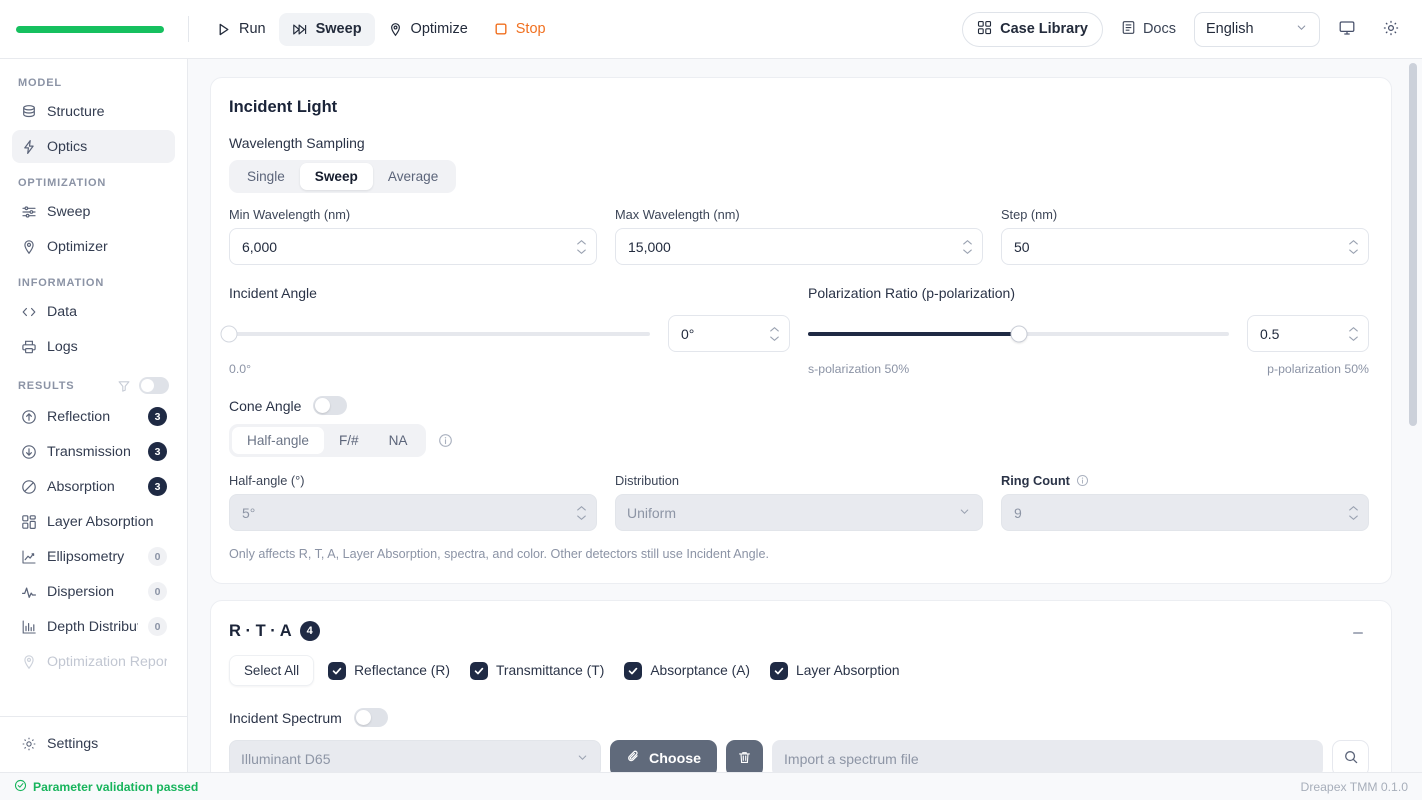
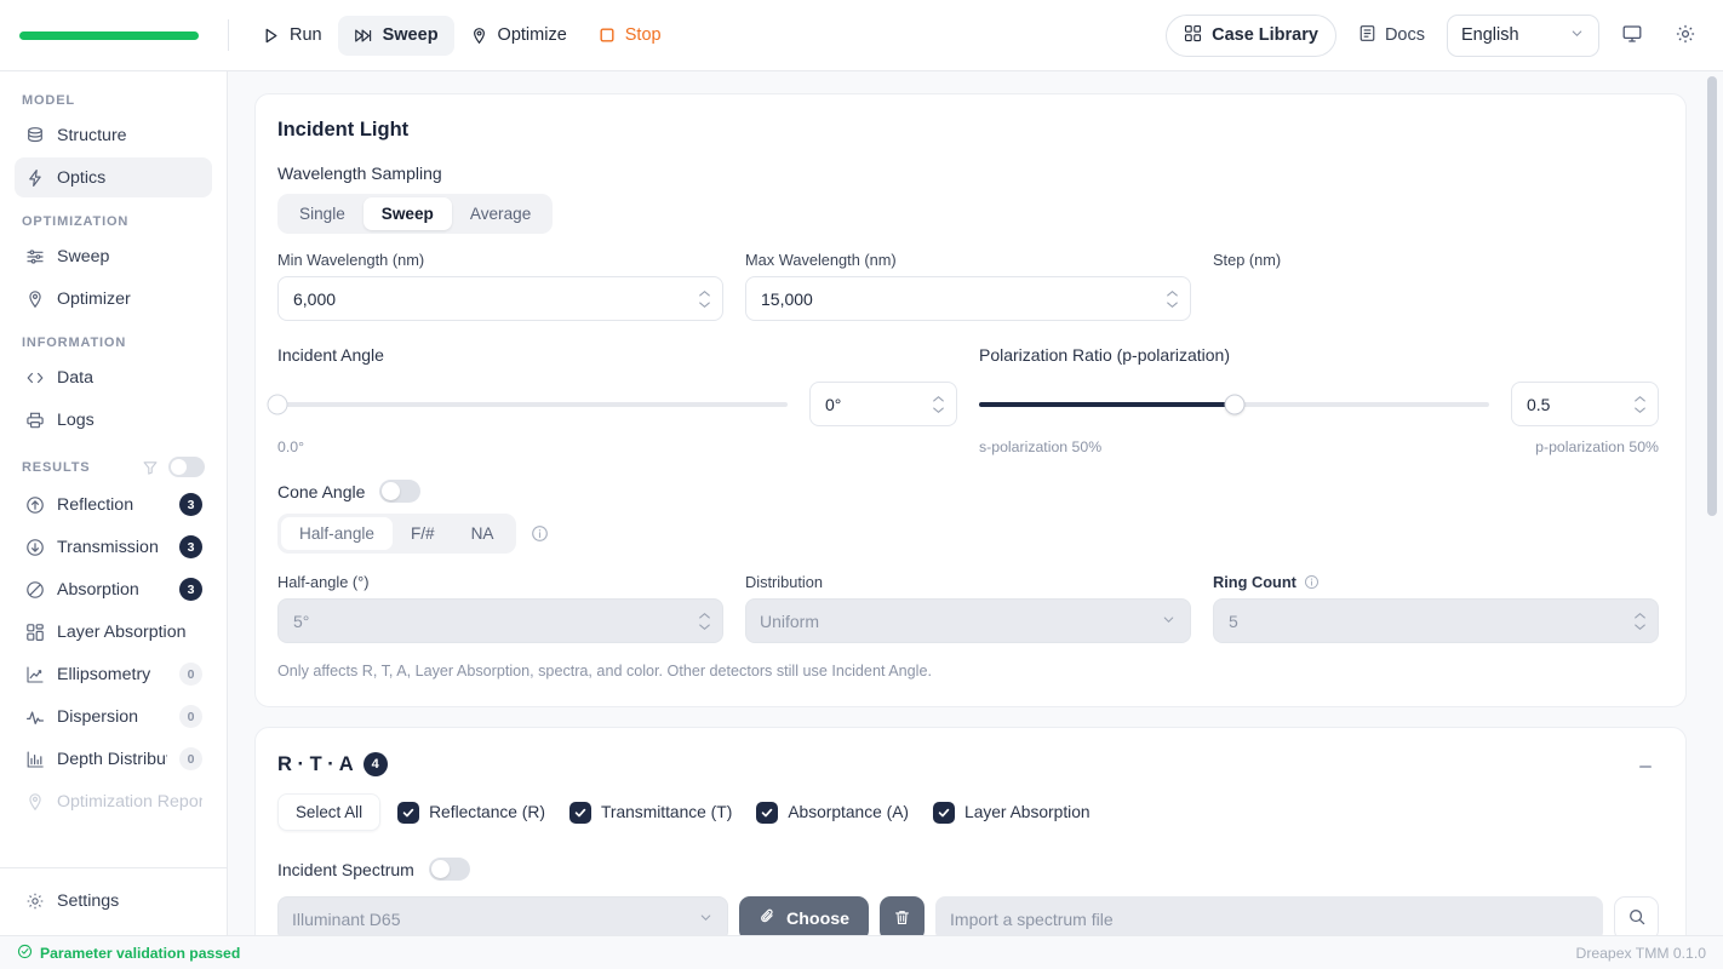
  Run
  Sweep
  Optimize
  Stop
  Case Library
  Docs
  English
  MODEL
  Structure
  Optics
  OPTIMIZATION
  Sweep
  Optimizer
  INFORMATION
  Data
  Logs
  RESULTS
  Reflection
  3
  Transmission
  3
  Absorption
  3
  Layer Absorption
  Ellipsometry
  0
  Dispersion
  0
  Depth Distribu
  0
  Optimization Repor
  Settings
  Incident Light
  Wavelength Sampling
  Single
  Sweep
  Average
  Min Wavelength (nm)
  6,000
  Max Wavelength (nm)
  15,000
  Step (nm)
- 50
  Incident Angle
  0°
  0.0°
  Polarization Ratio (p-polarization)
  0.5
  s-polarization 50%
  p-polarization 50%
  Cone Angle
  Half-angle
  F/#
  NA
  Half-angle (°)
  5°
  Distribution
  Uniform
  Ring Count
- 9
+ 5
  Only affects R, T, A, Layer Absorption, spectra, and color. Other detectors still use Incident Angle.
  R · T · A
  4
  Select All
  Reflectance (R)
  Transmittance (T)
  Absorptance (A)
  Layer Absorption
  Incident Spectrum
  Illuminant D65
  Choose
  Import a spectrum file
  Parameter validation passed
  Dreapex TMM 0.1.0
